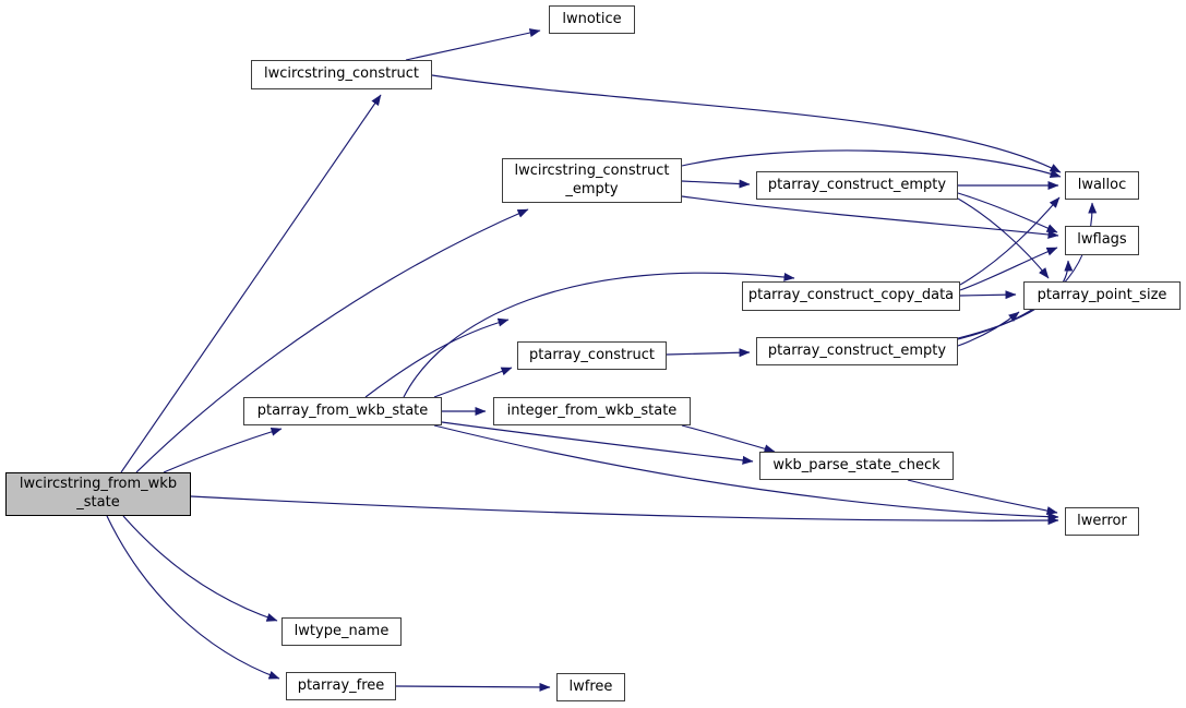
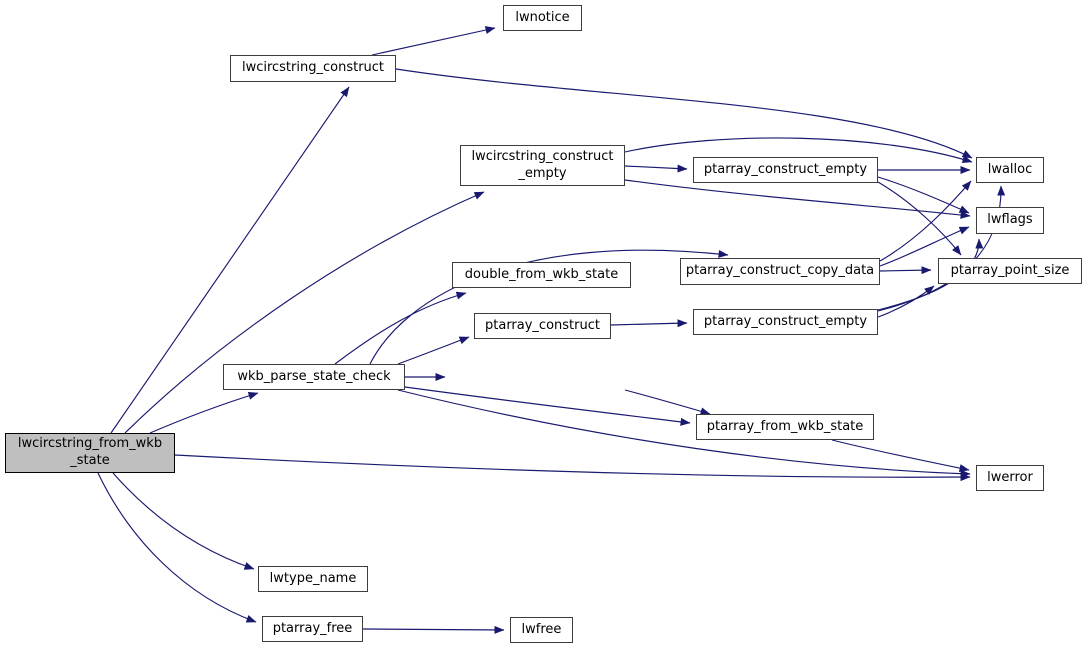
  lwcircstring_from_wkb
  _state
  lwcircstring_construct
  lwnotice
  lwcircstring_construct
  _empty
  ptarray_construct_empty
  lwalloc
  lwflags
+ double_from_wkb_state
  ptarray_construct_copy_data
  ptarray_point_size
  ptarray_construct
  ptarray_construct_empty
- ptarray_from_wkb_state
+ wkb_parse_state_check
- integer_from_wkb_state
- wkb_parse_state_check
+ ptarray_from_wkb_state
  lwerror
  lwtype_name
  ptarray_free
  lwfree
